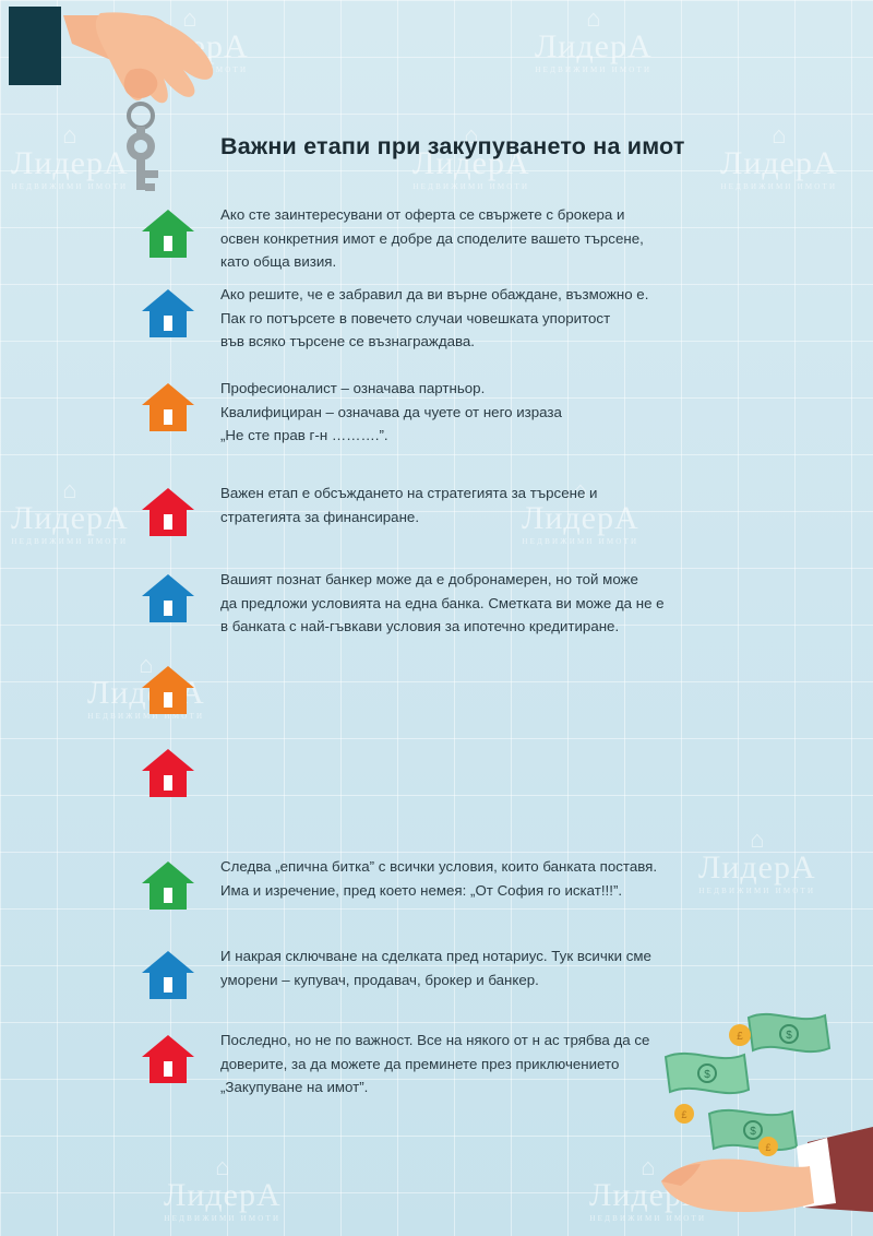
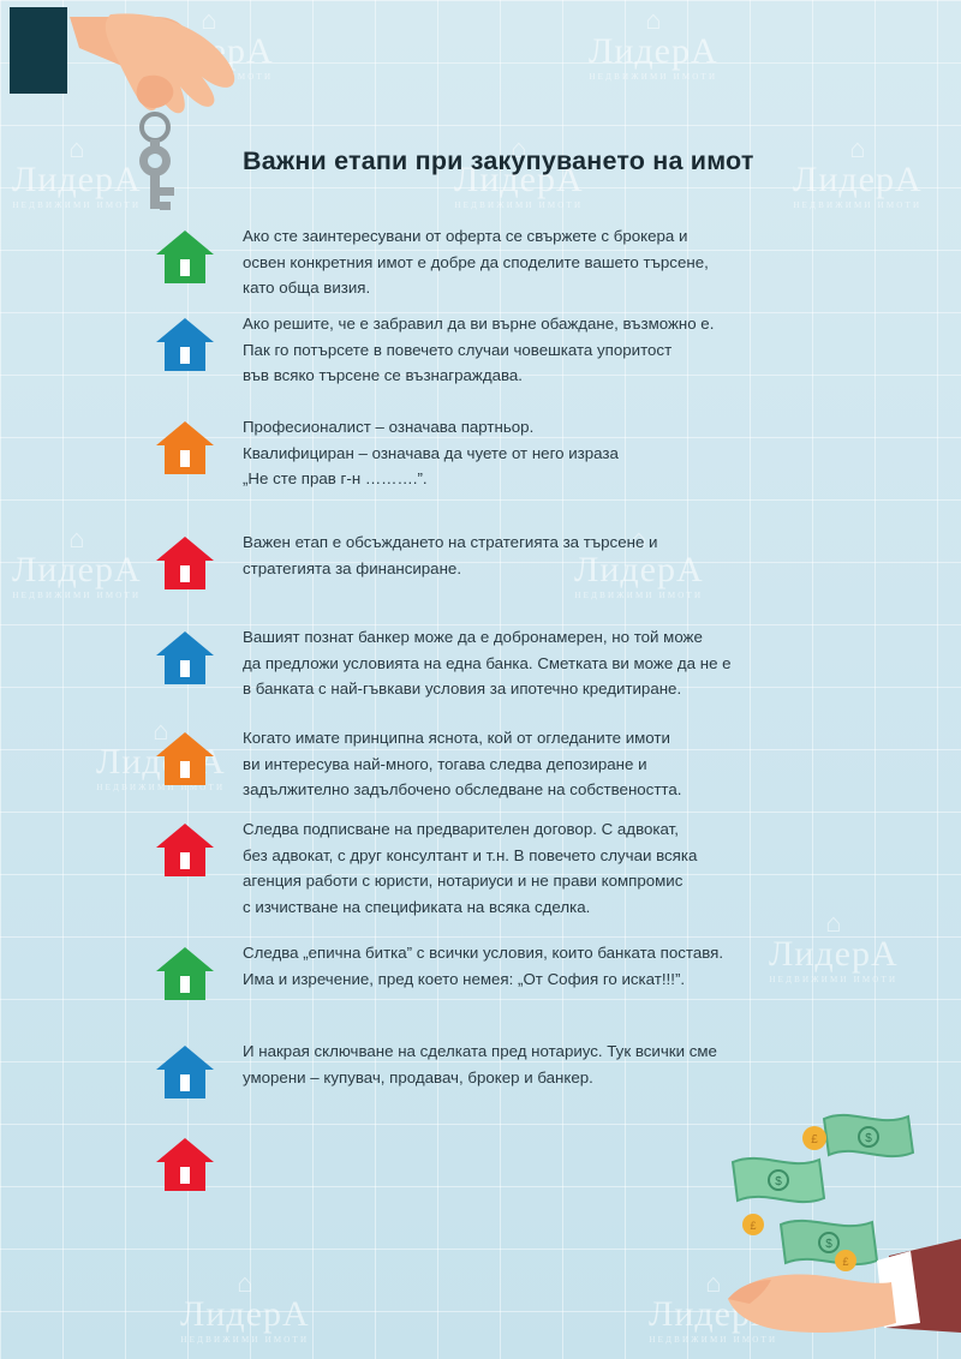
  ЛидерА
  ЛидерА
  НЕДВИЖИМИ ИМОТИ
  ⌂
  ЛидерА
  НЕДВИЖИМИ ИМОТИ
  ЛидерА
  НЕДВИЖИМИ ИМОТИ
  ЛидерА
  НЕДВИЖИМИ ИМОТИ
  ⌂
  ЛидерА
  НЕДВИЖИМИ ИМОТИ
  ⌂
  НЕДВИЖИМИ ИМОТИ
  ⌂
  ЛидерА
  НЕДВИЖИМИ ИМОТИ
  ⌂
  ЛидерА
  НЕДВИЖИМИ ИМОТИ
  ⌂
  НЕДВИЖИМИ ИМОТИ
  Важни етапи при закупуването на имот
  Ако сте заинтересувани от оферта се свържете с брокера и
  освен конкретния имот е добре да споделите вашето търсене,
  като обща визия.
  Ако решите, че е забравил да ви върне обаждане, възможно е.
  Пак го потърсете в повечето случаи човешката упоритост
  във всяко търсене се възнаграждава.
  Професионалист – означава партньор.
  Квалифициран – означава да чуете от него израза
  „Не сте прав г-н ……….”.
  Важен етап е обсъждането на стратегията за търсене и
  стратегията за финансиране.
  Вашият познат банкер може да е добронамерен, но той може
  да предложи условията на една банка. Сметката ви може да не е
  в банката с най-гъвкави условия за ипотечно кредитиране.
+ Когато имате принципна яснота, кой от огледаните имоти
+ ви интересува най-много, тогава следва депозиране и
+ задължително задълбочено обследване на собствеността.
+ Следва подписване на предварителен договор. С адвокат,
+ без адвокат, с друг консултант и т.н. В повечето случаи всяка
+ агенция работи с юристи, нотариуси и не прави компромис
+ с изчистване на спецификата на всяка сделка.
  Следва „епична битка” с всички условия, които банката поставя.
  Има и изречение, пред което немея: „От София го искат!!!”.
  И накрая сключване на сделката пред нотариус. Тук всички сме
  уморени – купувач, продавач, брокер и банкер.
- Последно, но не по важност. Все на някого от н ас трябва да се
- доверите, за да можете да преминете през приключението
- „Закупуване на имот”.
  $
  $
  $
  £
  £
  £
